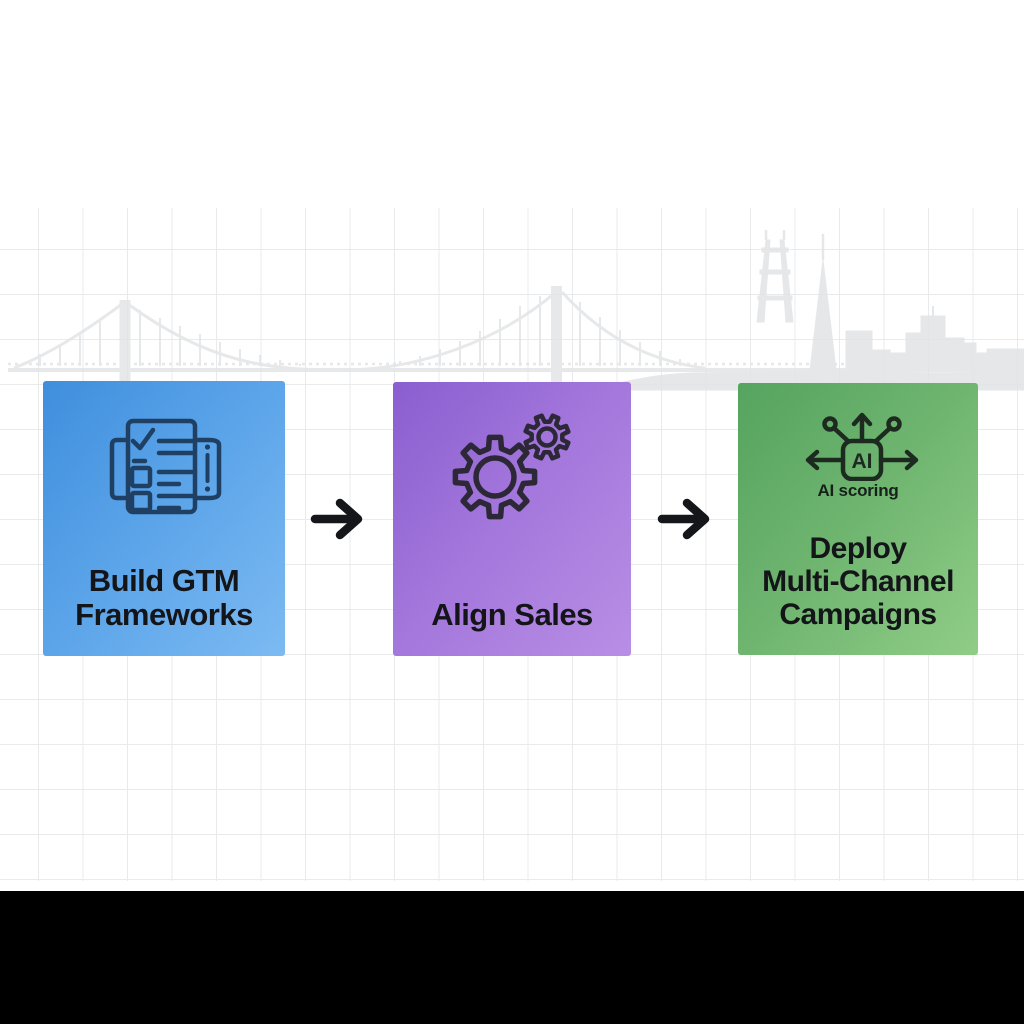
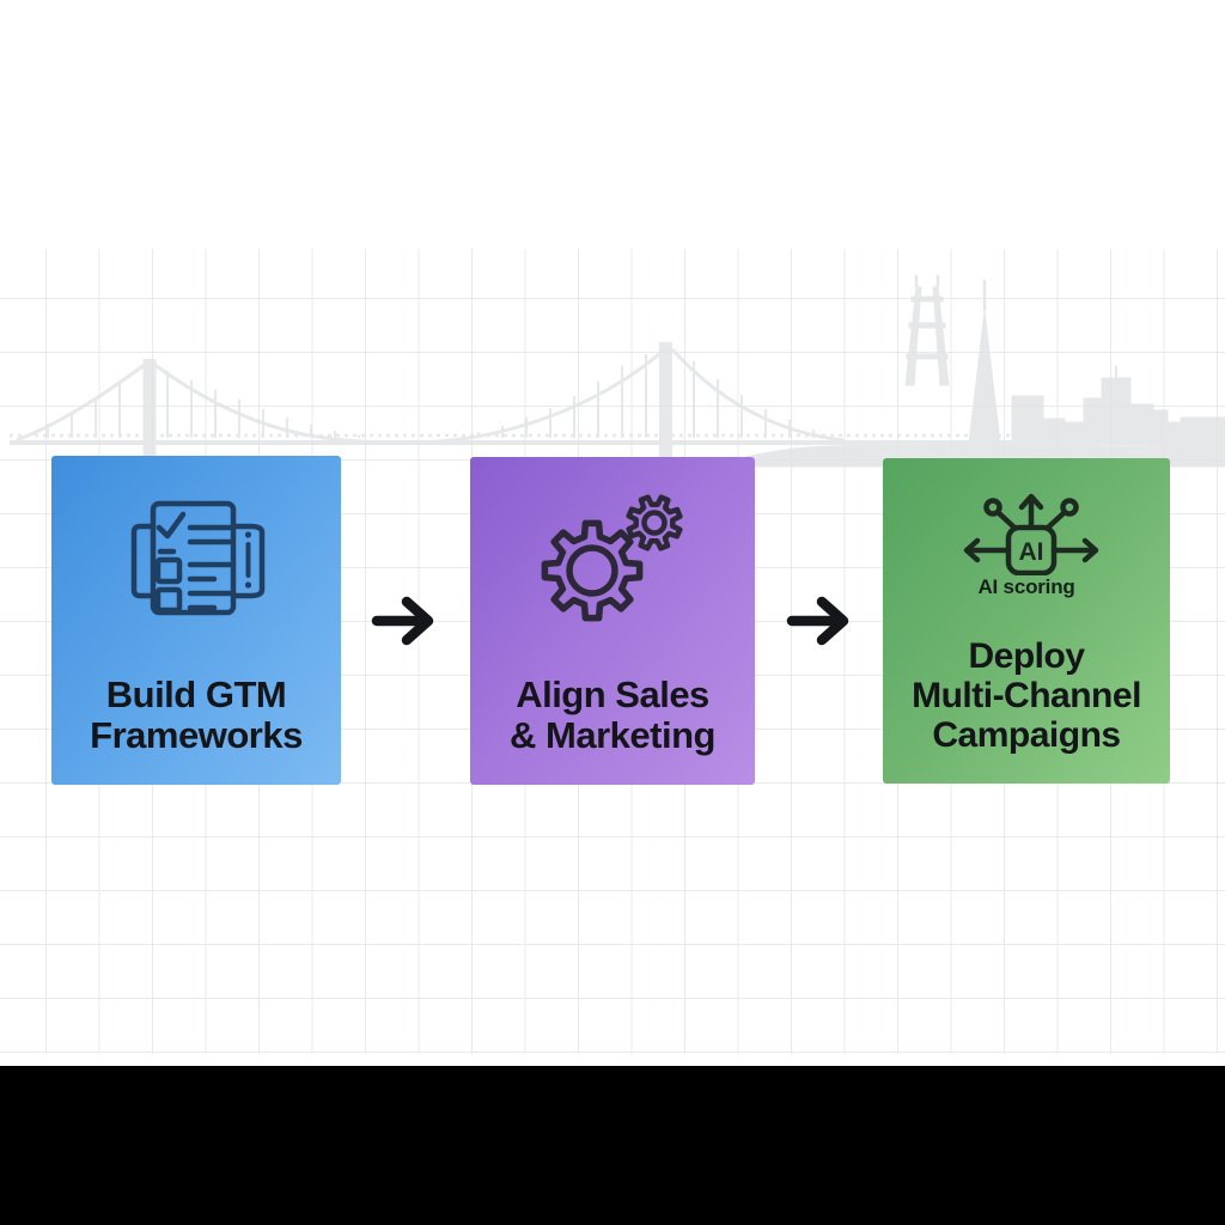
  Build GTM
  Frameworks
  Align Sales
+ & Marketing
  AI
  AI scoring
  Deploy
  Multi-Channel
  Campaigns
